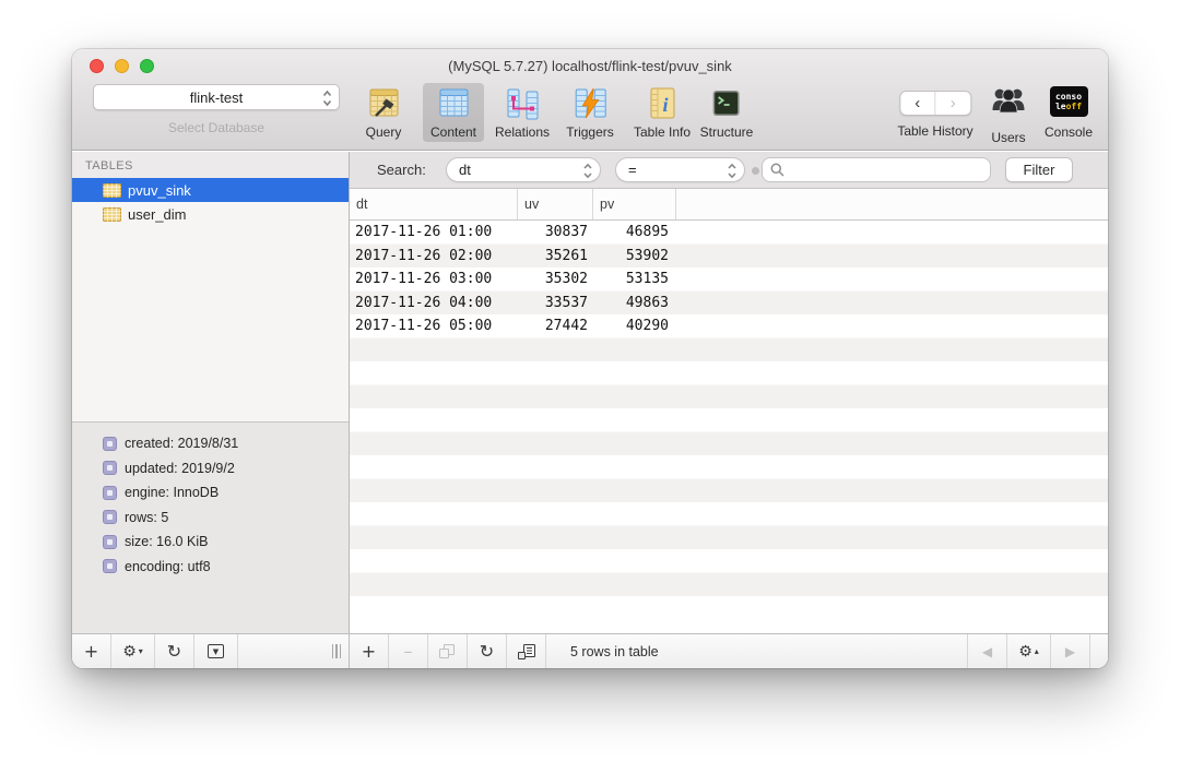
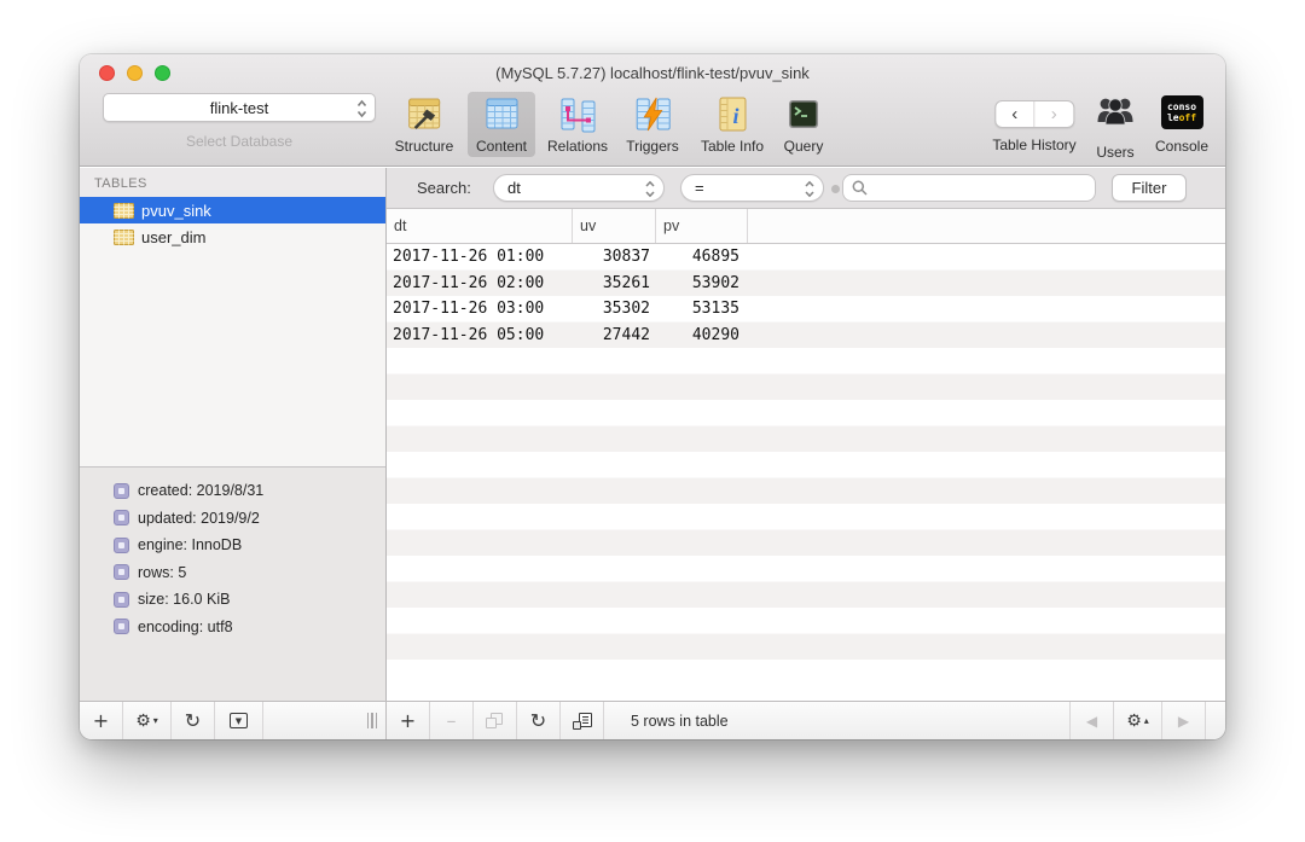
  (MySQL 5.7.27) localhost/flink-test/pvuv_sink
  flink-test
  Select Database
- Query
+ Structure
  Content
  Relations
  Triggers
  i
  Table Info
- Structure
+ Query
  ‹
  ›
  Table History
  Users
  conso
  leoff
  Console
  TABLES
  pvuv_sink
  user_dim
  created: 2019/8/31
  updated: 2019/9/2
  engine: InnoDB
  rows: 5
  size: 16.0 KiB
  encoding: utf8
  Search:
  dt
  =
  Filter
  dt
  uv
  pv
  2017-11-26 01:00
  30837
  46895
  2017-11-26 02:00
  35261
  53902
  2017-11-26 03:00
  35302
  53135
- 2017-11-26 04:00
- 33537
- 49863
  2017-11-26 05:00
  27442
  40290
  +
  ⚙
  ▾
  ↻
  ▼
  +
  –
  ↻
  5 rows in table
  ◀
  ⚙
  ▴
  ▶
